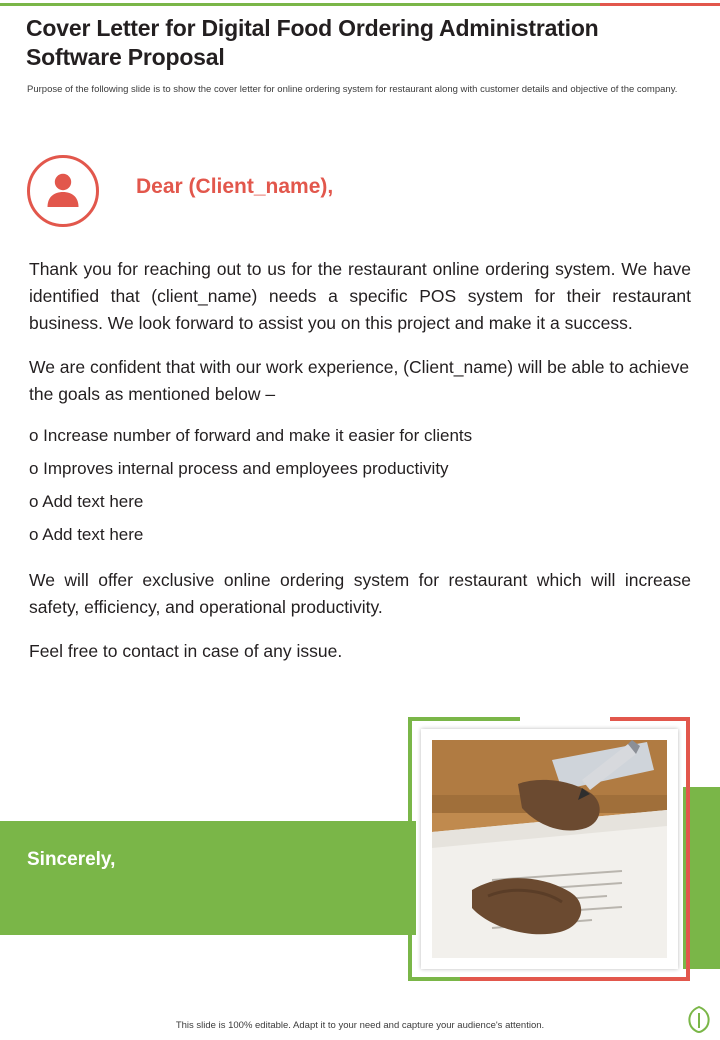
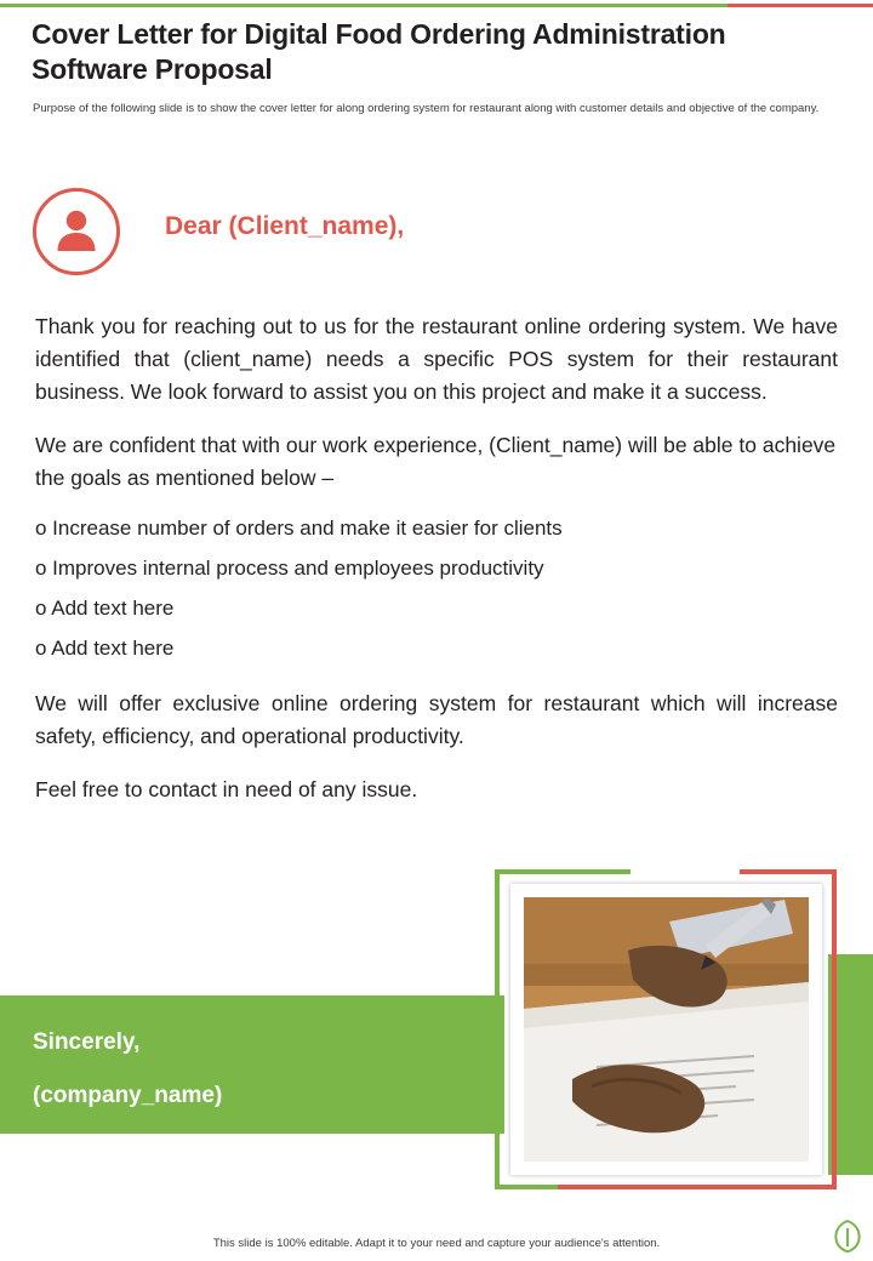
  Cover Letter for Digital Food Ordering Administration Software Proposal
- Purpose of the following slide is to show the cover letter for online ordering system for restaurant along with customer details and objective of the company.
+ Purpose of the following slide is to show the cover letter for along ordering system for restaurant along with customer details and objective of the company.
  Dear (Client_name),
  Thank you for reaching out to us for the restaurant online ordering system. We have identified that (client_name) needs a specific POS system for their restaurant business. We look forward to assist you on this project and make it a success.
  We are confident that with our work experience, (Client_name) will be able to achieve the goals as mentioned below –
- o Increase number of forward and make it easier for clients
+ o Increase number of orders and make it easier for clients
  o Improves internal process and employees productivity
  o Add text here
  o Add text here
  We will offer exclusive online ordering system for restaurant which will increase safety, efficiency, and operational productivity.
- Feel free to contact in case of any issue.
+ Feel free to contact in need of any issue.
  Sincerely,
+ (company_name)
  This slide is 100% editable. Adapt it to your need and capture your audience's attention.
